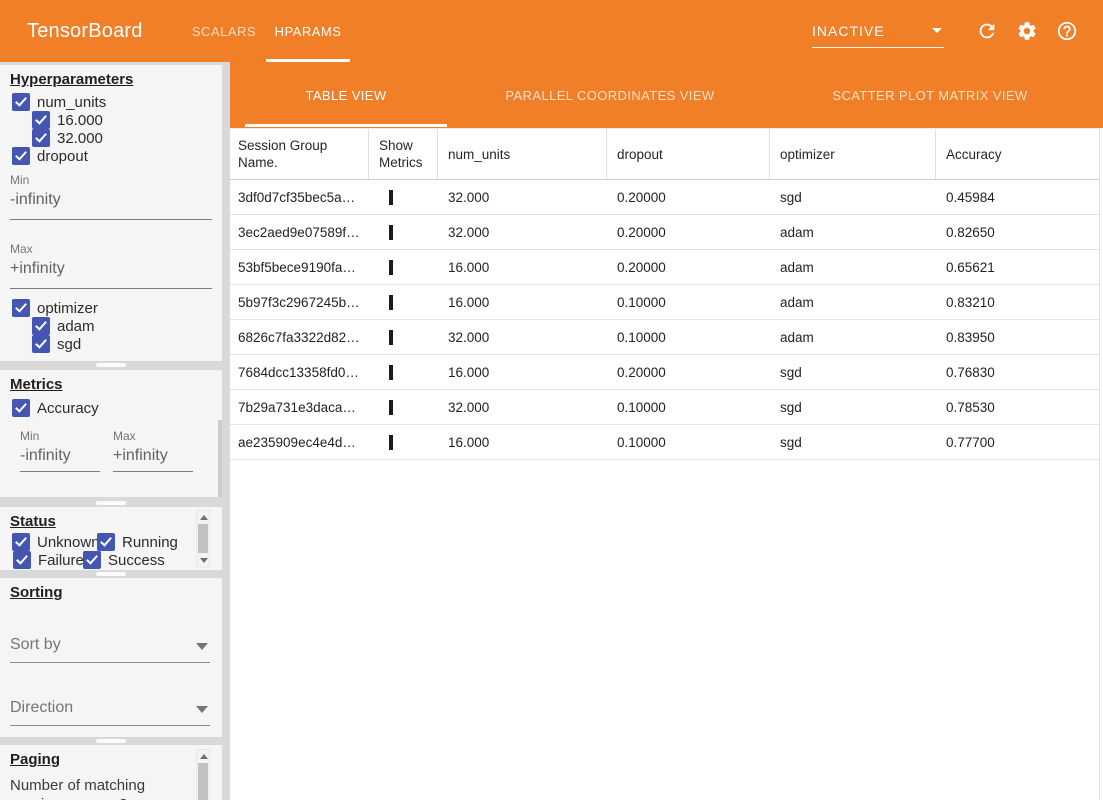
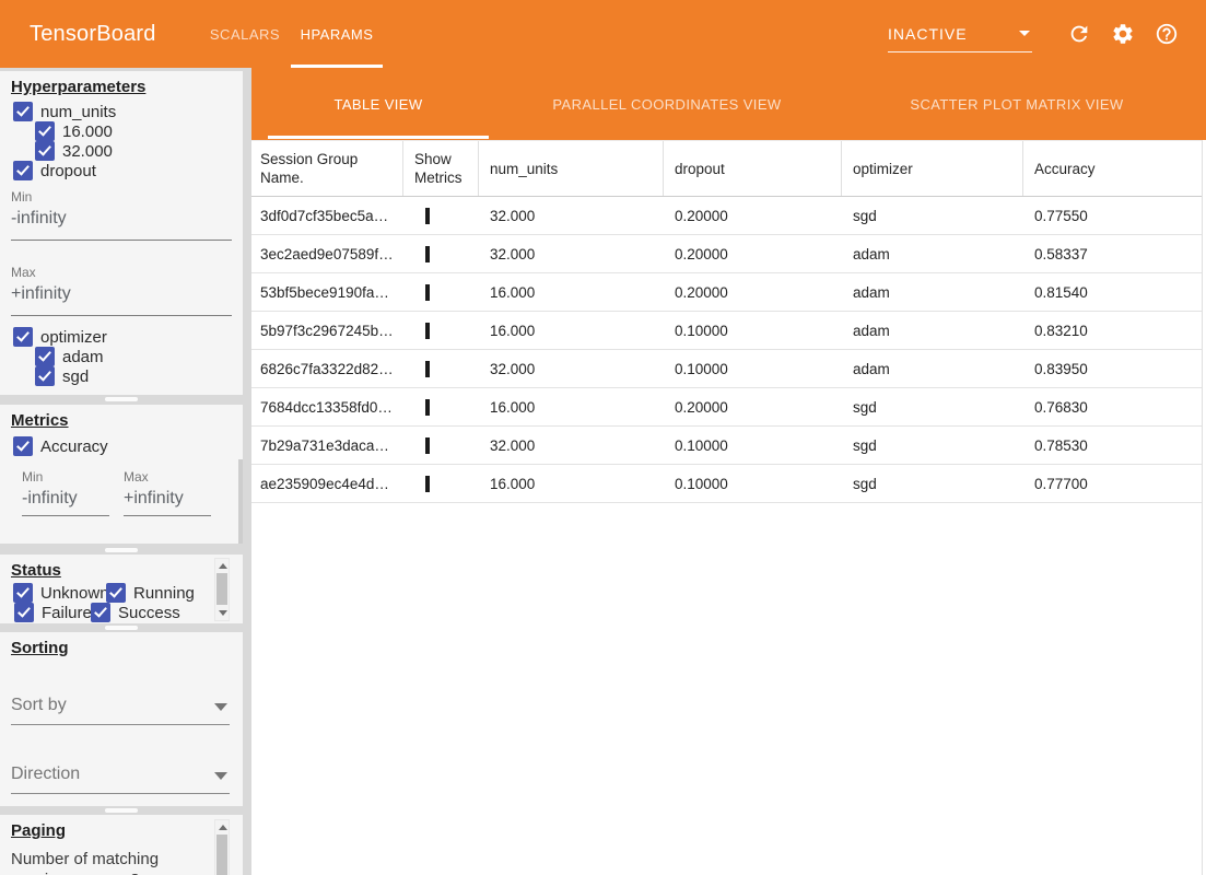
  TensorBoard
  SCALARS
  HPARAMS
  INACTIVE
  Hyperparameters
  num_units
  16.000
  32.000
  dropout
  Min
  -infinity
  Max
  +infinity
  optimizer
  adam
  sgd
  Metrics
  Accuracy
  Min
  -infinity
  Max
  +infinity
  Status
  Unknown
  Running
  Failure
  Success
  Sorting
  Sort by
  Direction
  Paging
  TABLE VIEW
  PARALLEL COORDINATES VIEW
  SCATTER PLOT MATRIX VIEW
  Session Group Name.
  Show Metrics
  num_units
  dropout
  optimizer
  Accuracy
  3df0d7cf35bec5a…
  32.000
  0.20000
  sgd
- 0.45984
+ 0.77550
  3ec2aed9e07589f…
  32.000
  0.20000
  adam
- 0.82650
+ 0.58337
  53bf5bece9190fa…
  16.000
  0.20000
  adam
- 0.65621
+ 0.81540
  5b97f3c2967245b…
  16.000
  0.10000
  adam
  0.83210
  6826c7fa3322d82…
  32.000
  0.10000
  adam
  0.83950
  7684dcc13358fd0…
  16.000
  0.20000
  sgd
  0.76830
  7b29a731e3daca…
  32.000
  0.10000
  sgd
  0.78530
  ae235909ec4e4d…
  16.000
  0.10000
  sgd
  0.77700
